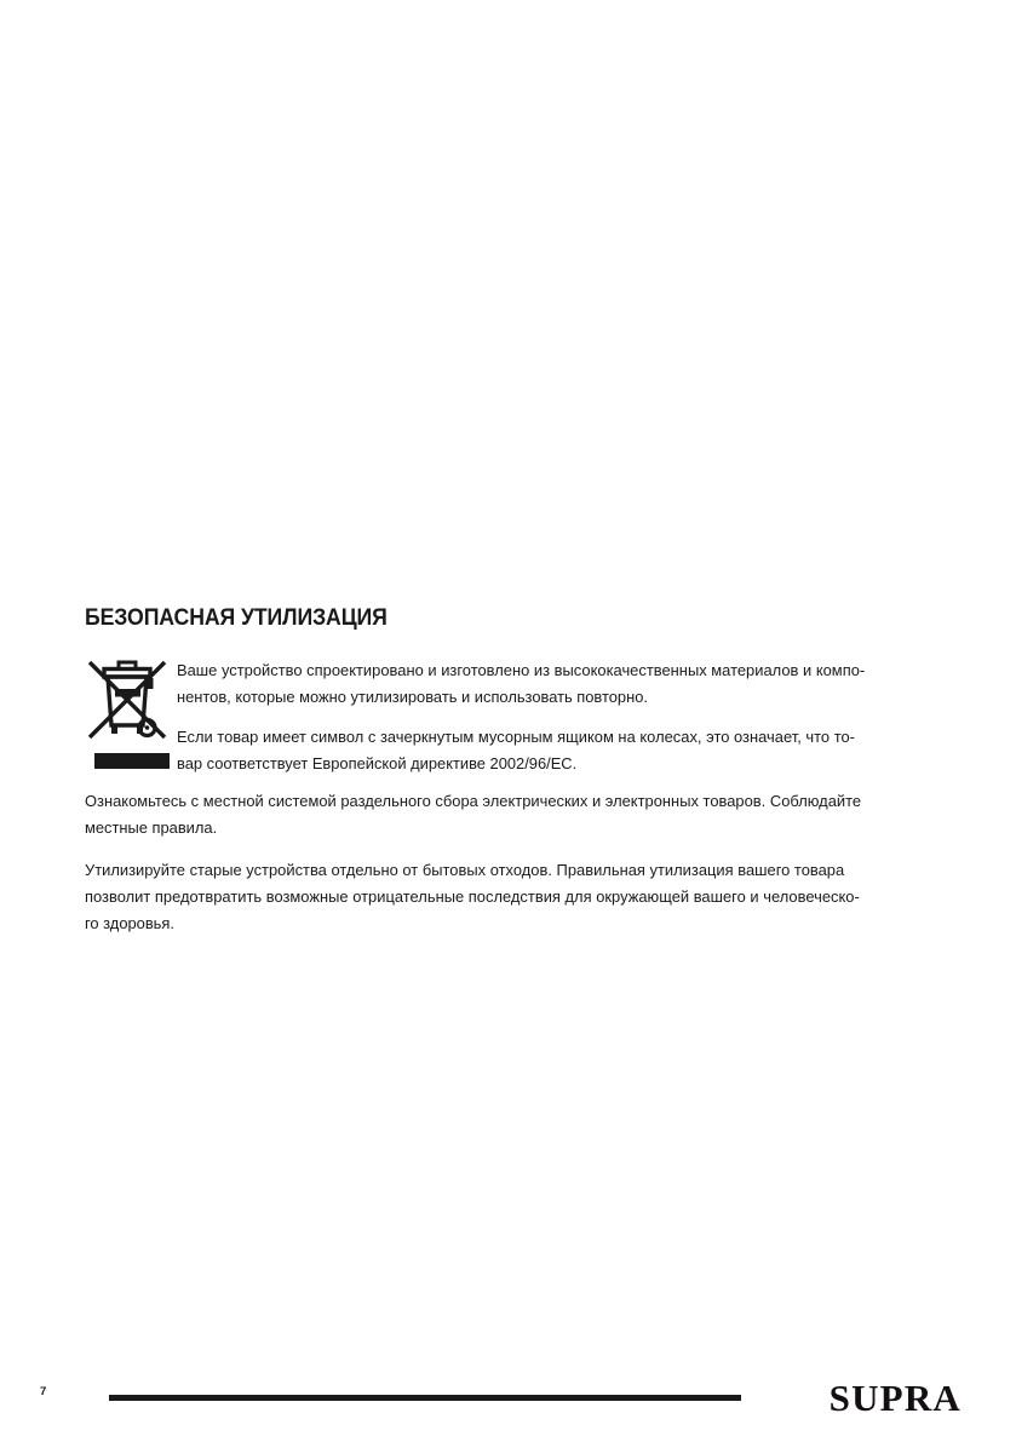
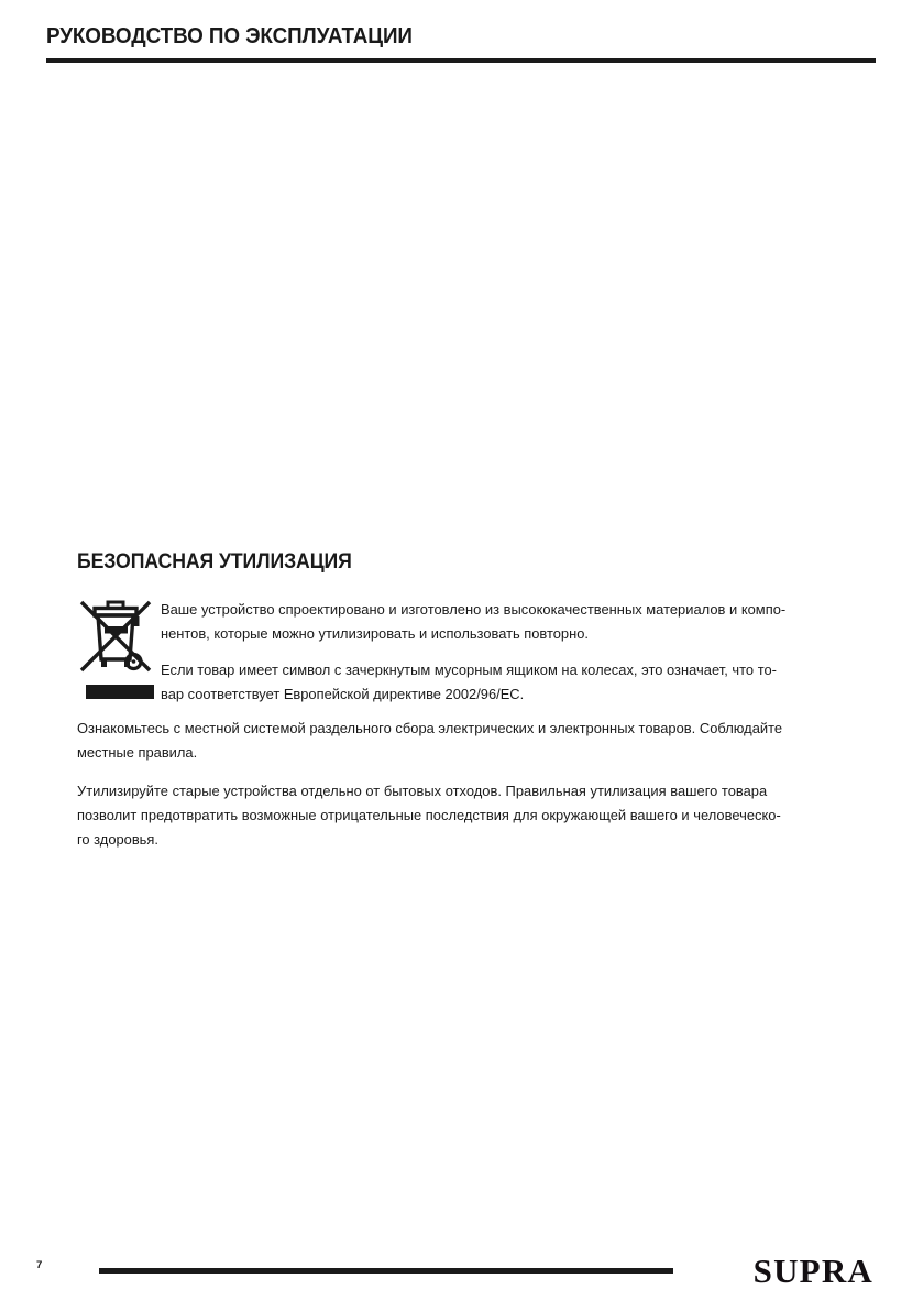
+ РУКОВОДСТВО ПО ЭКСПЛУАТАЦИИ
  БЕЗОПАСНАЯ УТИЛИЗАЦИЯ
  Ваше устройство спроектировано и изготовлено из высококачественных материалов и компо-
  нентов, которые можно утилизировать и использовать повторно.
  Если товар имеет символ с зачеркнутым мусорным ящиком на колесах, это означает, что то-
  вар соответствует Европейской директиве 2002/96/ЕС.
  Ознакомьтесь с местной системой раздельного сбора электрических и электронных товаров. Соблюдайте
  местные правила.
  Утилизируйте старые устройства отдельно от бытовых отходов. Правильная утилизация вашего товара
  позволит предотвратить возможные отрицательные последствия для окружающей вашего и человеческо-
  го здоровья.
  7
  SUPRA
